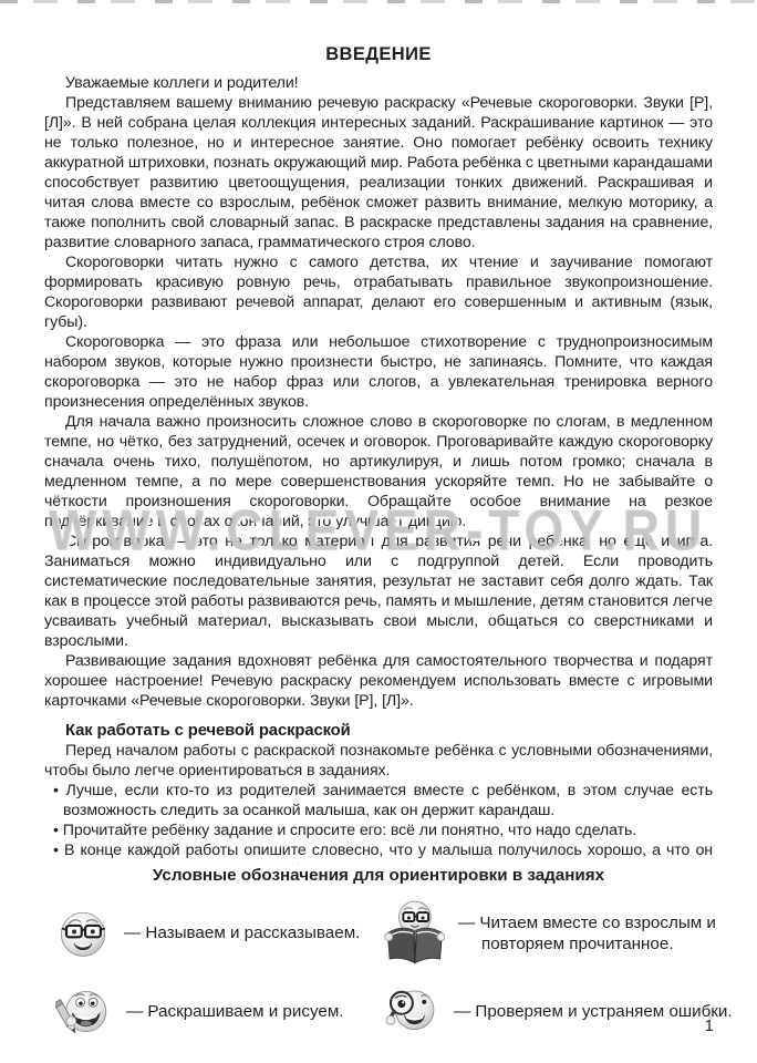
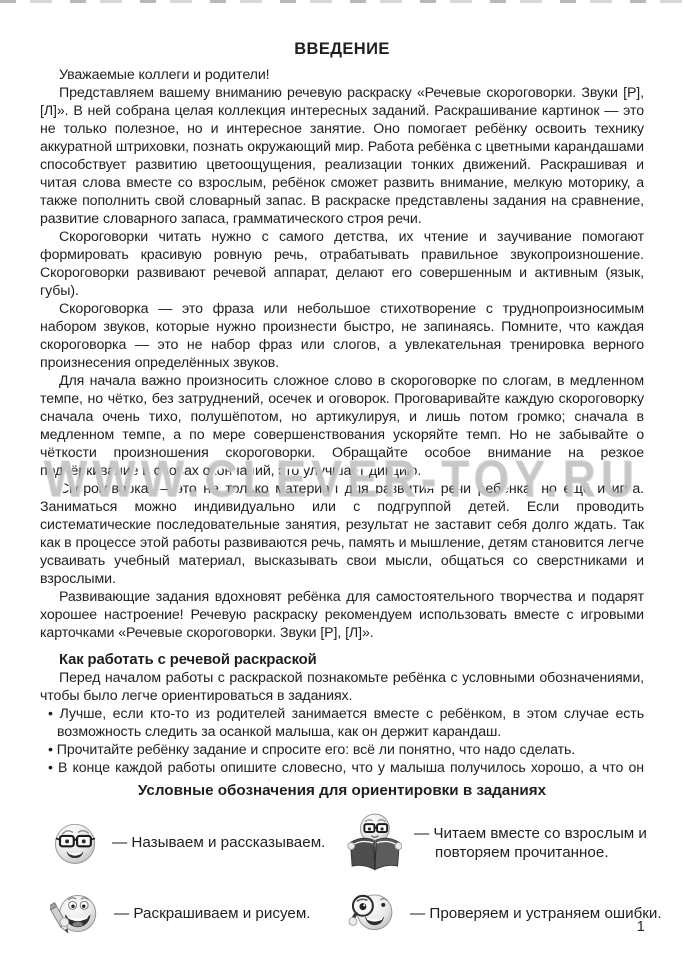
  WWW.CLEVER-TOY.RU
  ВВЕДЕНИЕ
  Уважаемые коллеги и родители!
- Представляем вашему вниманию речевую раскраску «Речевые скороговорки. Звуки [Р], [Л]». В ней собрана целая коллекция интересных заданий. Раскрашивание картинок — это не только полезное, но и интересное занятие. Оно помогает ребёнку освоить технику аккуратной штриховки, познать окружающий мир. Работа ребёнка с цветными карандашами способствует развитию цветоощущения, реализации тонких движений. Раскрашивая и читая слова вместе со взрослым, ребёнок сможет развить внимание, мелкую моторику, а также пополнить свой словарный запас. В раскраске представлены задания на сравнение, развитие словарного запаса, грамматического строя слово.
+ Представляем вашему вниманию речевую раскраску «Речевые скороговорки. Звуки [Р], [Л]». В ней собрана целая коллекция интересных заданий. Раскрашивание картинок — это не только полезное, но и интересное занятие. Оно помогает ребёнку освоить технику аккуратной штриховки, познать окружающий мир. Работа ребёнка с цветными карандашами способствует развитию цветоощущения, реализации тонких движений. Раскрашивая и читая слова вместе со взрослым, ребёнок сможет развить внимание, мелкую моторику, а также пополнить свой словарный запас. В раскраске представлены задания на сравнение, развитие словарного запаса, грамматического строя речи.
  Скороговорки читать нужно с самого детства, их чтение и заучивание помогают формировать красивую ровную речь, отрабатывать правильное звукопроизношение. Скороговорки развивают речевой аппарат, делают его совершенным и активным (язык, губы).
  Скороговорка — это фраза или небольшое стихотворение с труднопроизносимым набором звуков, которые нужно произнести быстро, не запинаясь. Помните, что каждая скороговорка — это не набор фраз или слогов, а увлекательная тренировка верного произнесения определённых звуков.
  Для начала важно произносить сложное слово в скороговорке по слогам, в медленном темпе, но чётко, без затруднений, осечек и оговорок. Проговаривайте каждую скороговорку сначала очень тихо, полушёпотом, но артикулируя, и лишь потом громко; сначала в медленном темпе, а по мере совершенствования ускоряйте темп. Но не забывайте о чёткости произношения скороговорки. Обращайте особое внимание на резкое подчёркивание в словах окончаний, это улучшает дикцию.
  Скороговорка — это не только материал для развития речи ребёнка, но ещё и игра. Заниматься можно индивидуально или с подгруппой детей. Если проводить систематические последовательные занятия, результат не заставит себя долго ждать. Так как в процессе этой работы развиваются речь, память и мышление, детям становится легче усваивать учебный материал, высказывать свои мысли, общаться со сверстниками и взрослыми.
  Развивающие задания вдохновят ребёнка для самостоятельного творчества и подарят хорошее настроение! Речевую раскраску рекомендуем использовать вместе с игровыми карточками «Речевые скороговорки. Звуки [Р], [Л]».
  Как работать с речевой раскраской
  Перед началом работы с раскраской познакомьте ребёнка с условными обозначениями, чтобы было легче ориентироваться в заданиях.
  Лучше, если кто-то из родителей занимается вместе с ребёнком, в этом случае есть возможность следить за осанкой малыша, как он держит карандаш.
  Прочитайте ребёнку задание и спросите его: всё ли понятно, что надо сделать.
  Условные обозначения для ориентировки в заданиях
  — Называем и рассказываем.
  — Читаем вместе со взрослым и повторяем прочитанное.
  — Раскрашиваем и рисуем.
  — Проверяем и устраняем ошибки.
  1
